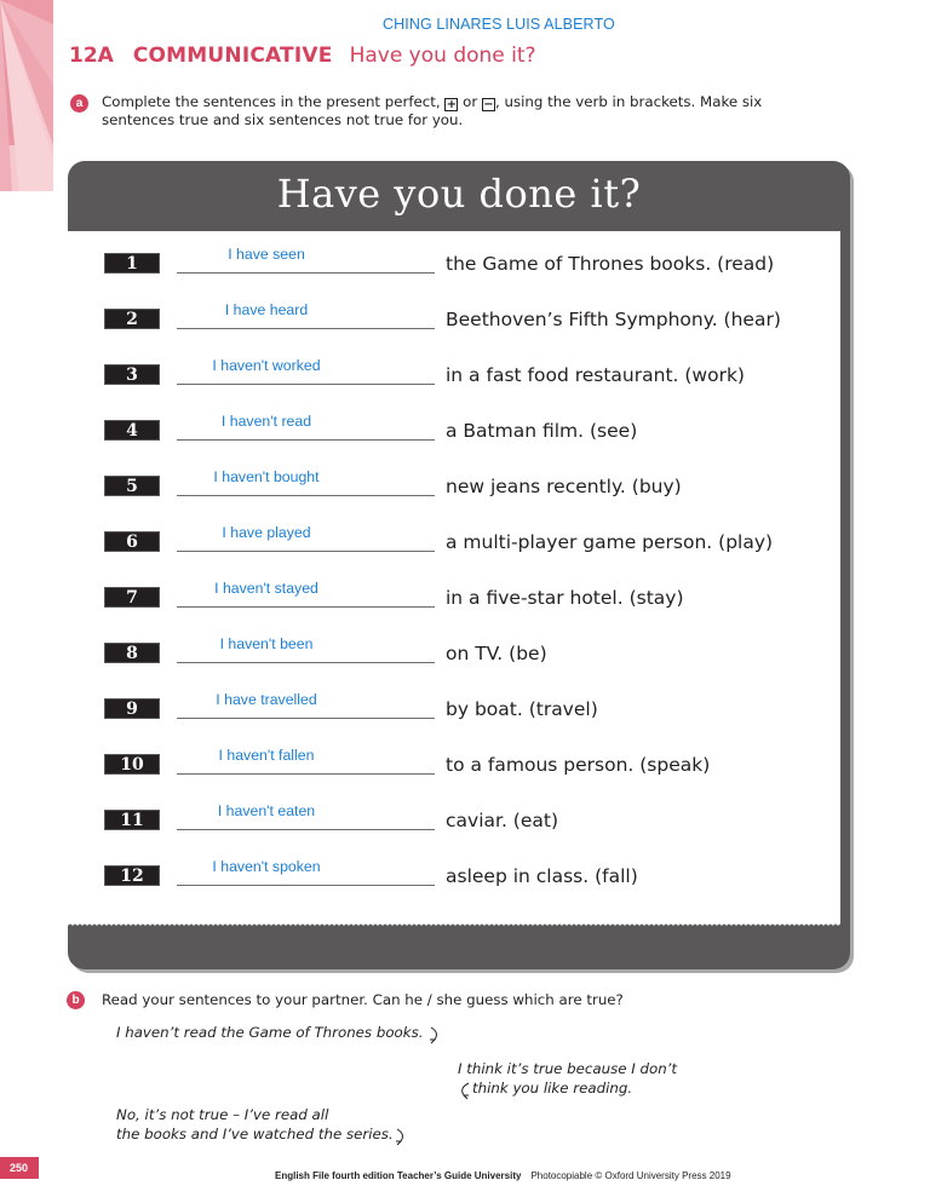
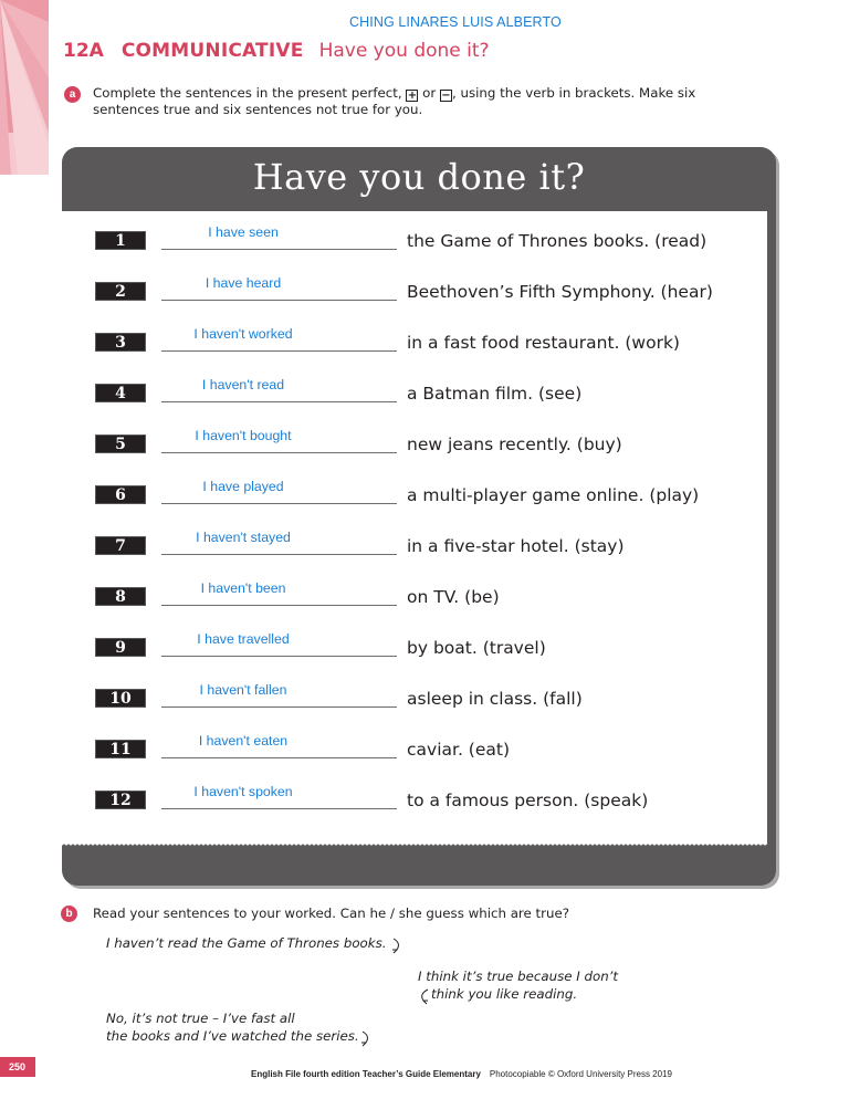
  CHING LINARES LUIS ALBERTO
  12A
  COMMUNICATIVE
  Have you done it?
  a
  Complete the sentences in the present perfect, + or −, using the verb in brackets. Make six sentences true and six sentences not true for you.
  Have you done it?
  1
  I have seen
  the Game of Thrones books. (read)
  2
  I have heard
  Beethoven’s Fifth Symphony. (hear)
  3
  I haven't worked
  in a fast food restaurant. (work)
  4
  I haven't read
  a Batman film. (see)
  5
  I haven't bought
  new jeans recently. (buy)
  6
  I have played
- a multi-player game person. (play)
+ a multi-player game online. (play)
  7
  I haven't stayed
  in a five-star hotel. (stay)
  8
  I haven't been
  on TV. (be)
  9
  I have travelled
  by boat. (travel)
  10
  I haven't fallen
- to a famous person. (speak)
+ asleep in class. (fall)
  11
  I haven't eaten
  caviar. (eat)
  12
  I haven't spoken
- asleep in class. (fall)
+ to a famous person. (speak)
  b
- Read your sentences to your partner. Can he / she guess which are true?
+ Read your sentences to your worked. Can he / she guess which are true?
  I haven’t read the Game of Thrones books.
  I think it’s true because I don’t
  think you like reading.
- No, it’s not true – I’ve read all
+ No, it’s not true – I’ve fast all
  the books and I’ve watched the series.
  250
- English File fourth edition Teacher’s Guide University Photocopiable © Oxford University Press 2019
+ English File fourth edition Teacher’s Guide Elementary Photocopiable © Oxford University Press 2019
